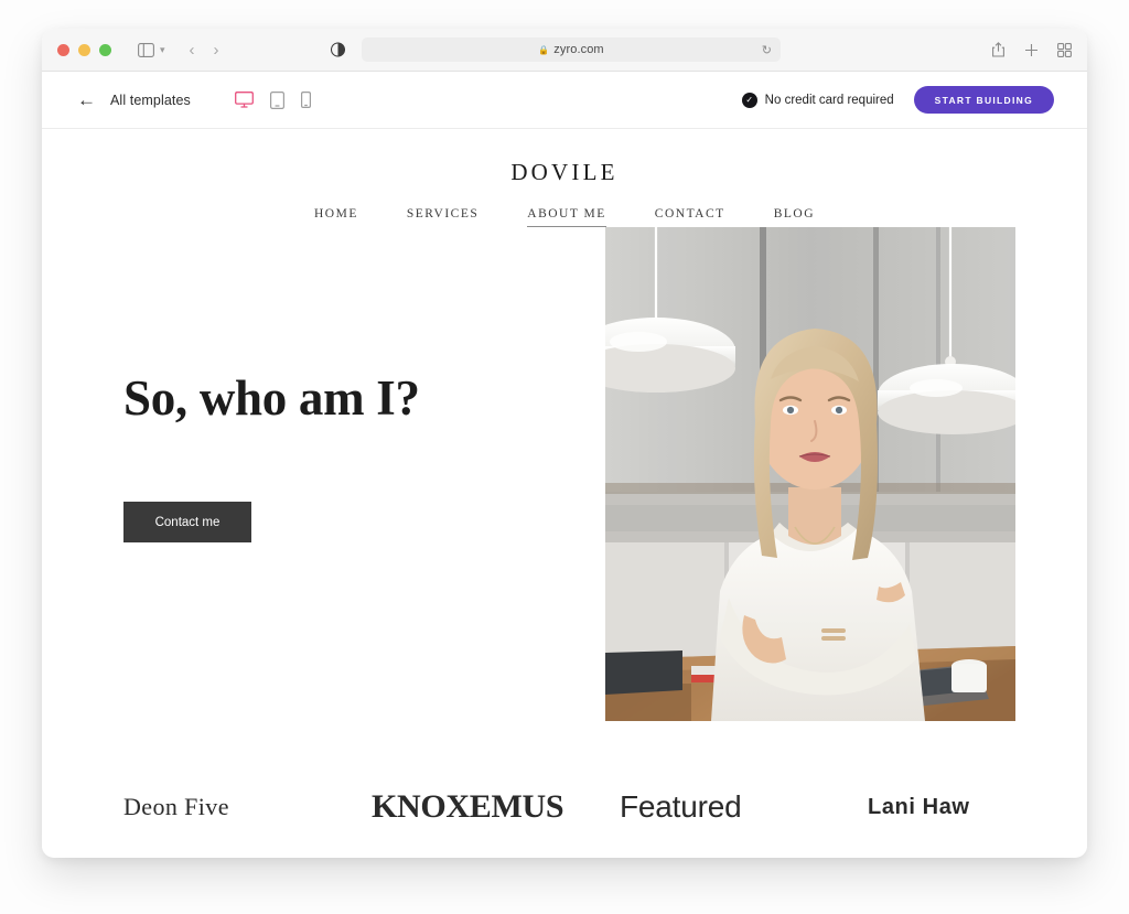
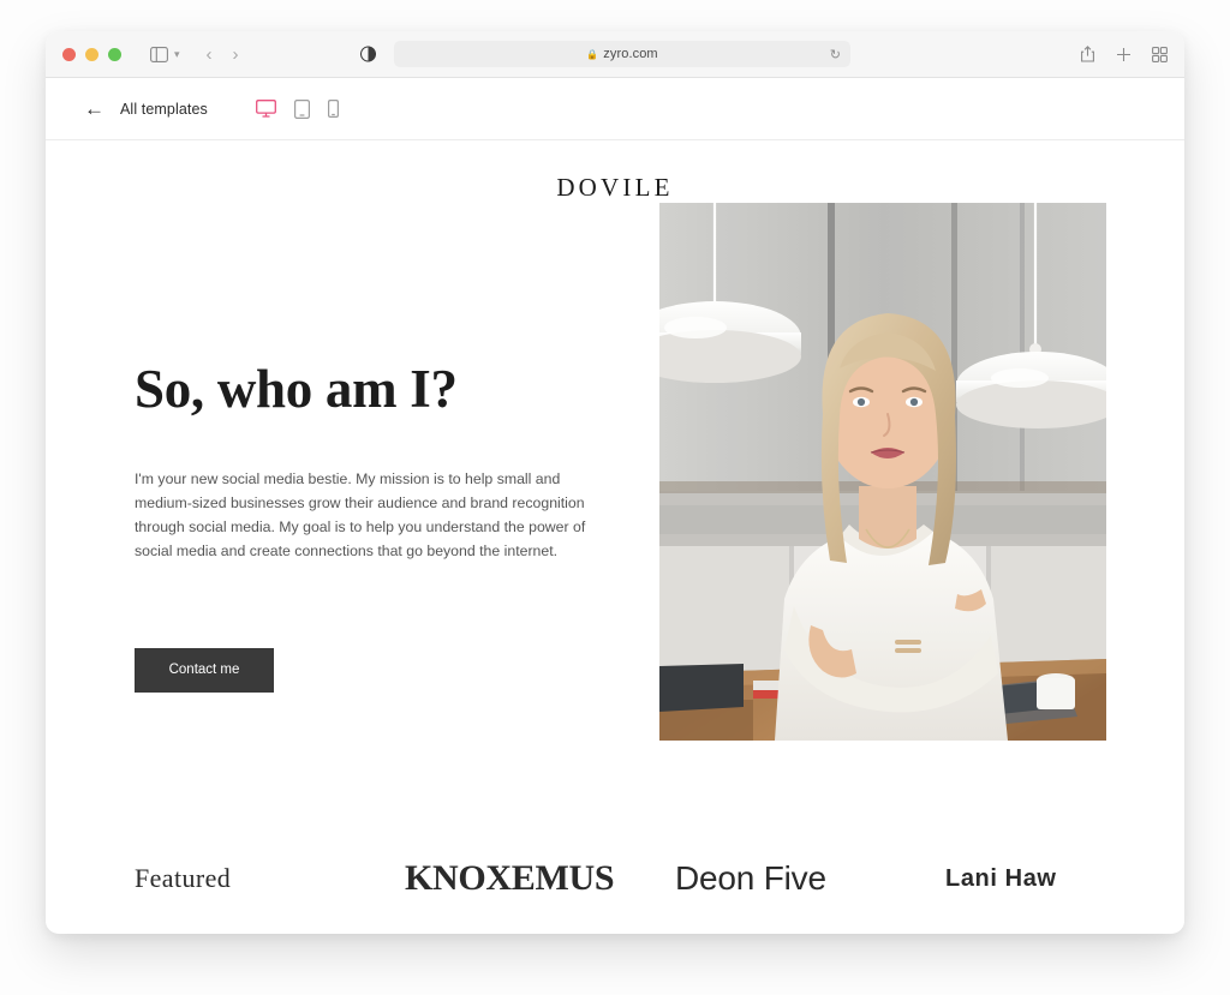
  ▾
  ‹
  ›
  🔒
  zyro.com
  ↻
  ←
  All templates
- ✓
- No credit card required
- START BUILDING
  DOVILE
- HOME
- SERVICES
- ABOUT ME
- CONTACT
- BLOG
  So, who am I?
+ I'm your new social media bestie. My mission is to help small and medium-sized businesses grow their audience and brand recognition through social media. My goal is to help you understand the power of social media and create connections that go beyond the internet.
  Contact me
- Deon Five
+ Featured
  KNOXEMUS
- Featured
+ Deon Five
  Lani Haw
